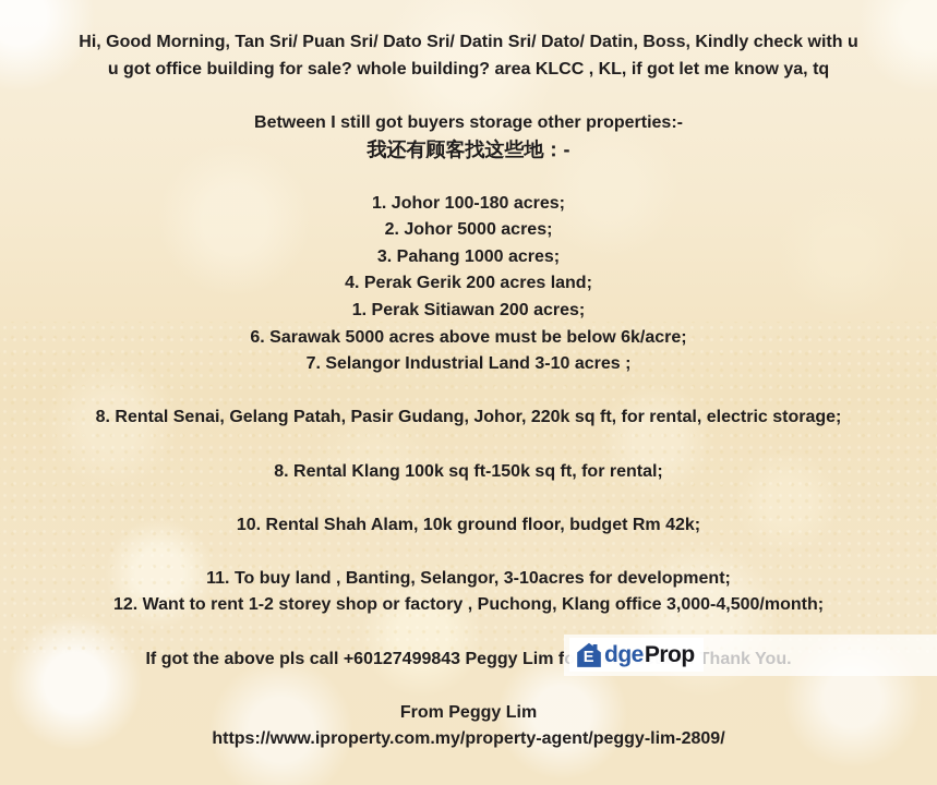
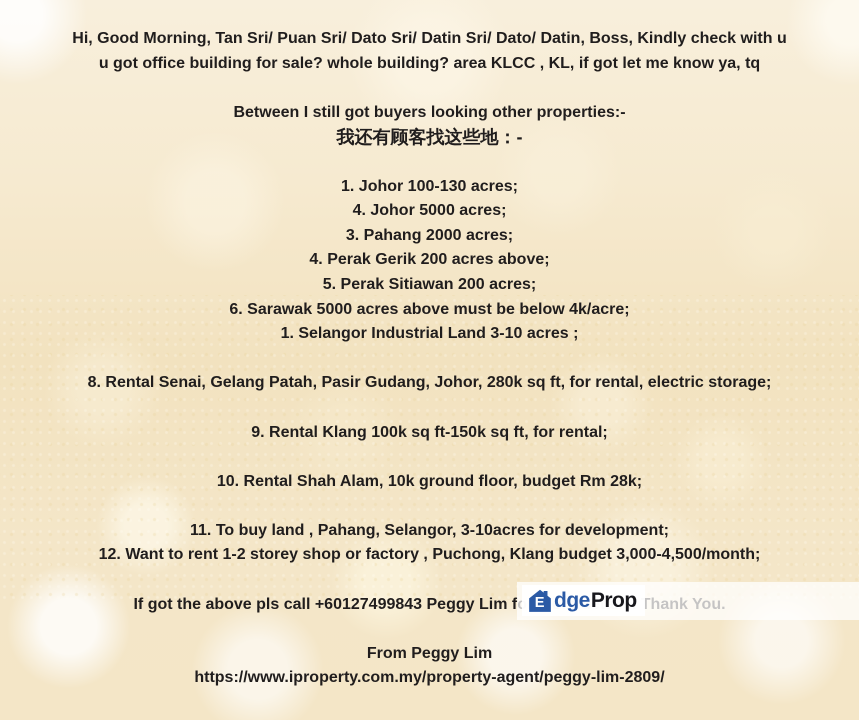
  Hi, Good Morning, Tan Sri/ Puan Sri/ Dato Sri/ Datin Sri/ Dato/ Datin, Boss, Kindly check with u
  u got office building for sale? whole building? area KLCC , KL, if got let me know ya, tq
- Between I still got buyers storage other properties:-
+ Between I still got buyers looking other properties:-
  我还有顾客找这些地：-
- 1. Johor 100-180 acres;
+ 1. Johor 100-130 acres;
- 2. Johor 5000 acres;
+ 4. Johor 5000 acres;
- 3. Pahang 1000 acres;
+ 3. Pahang 2000 acres;
- 4. Perak Gerik 200 acres land;
+ 4. Perak Gerik 200 acres above;
- 1. Perak Sitiawan 200 acres;
+ 5. Perak Sitiawan 200 acres;
- 6. Sarawak 5000 acres above must be below 6k/acre;
+ 6. Sarawak 5000 acres above must be below 4k/acre;
- 7. Selangor Industrial Land 3-10 acres ;
+ 1. Selangor Industrial Land 3-10 acres ;
- 8. Rental Senai, Gelang Patah, Pasir Gudang, Johor, 220k sq ft, for rental, electric storage;
+ 8. Rental Senai, Gelang Patah, Pasir Gudang, Johor, 280k sq ft, for rental, electric storage;
- 8. Rental Klang 100k sq ft-150k sq ft, for rental;
+ 9. Rental Klang 100k sq ft-150k sq ft, for rental;
- 10. Rental Shah Alam, 10k ground floor, budget Rm 42k;
+ 10. Rental Shah Alam, 10k ground floor, budget Rm 28k;
- 11. To buy land , Banting, Selangor, 3-10acres for development;
+ 11. To buy land , Pahang, Selangor, 3-10acres for development;
- 12. Want to rent 1-2 storey shop or factory , Puchong, Klang office 3,000-4,500/month;
+ 12. Want to rent 1-2 storey shop or factory , Puchong, Klang budget 3,000-4,500/month;
  If got the above pls call +60127499843 Peggy Lim f Thank You.
  From Peggy Lim
  https://www.iproperty.com.my/property-agent/peggy-lim-2809/
  E
  dge
  Prop
